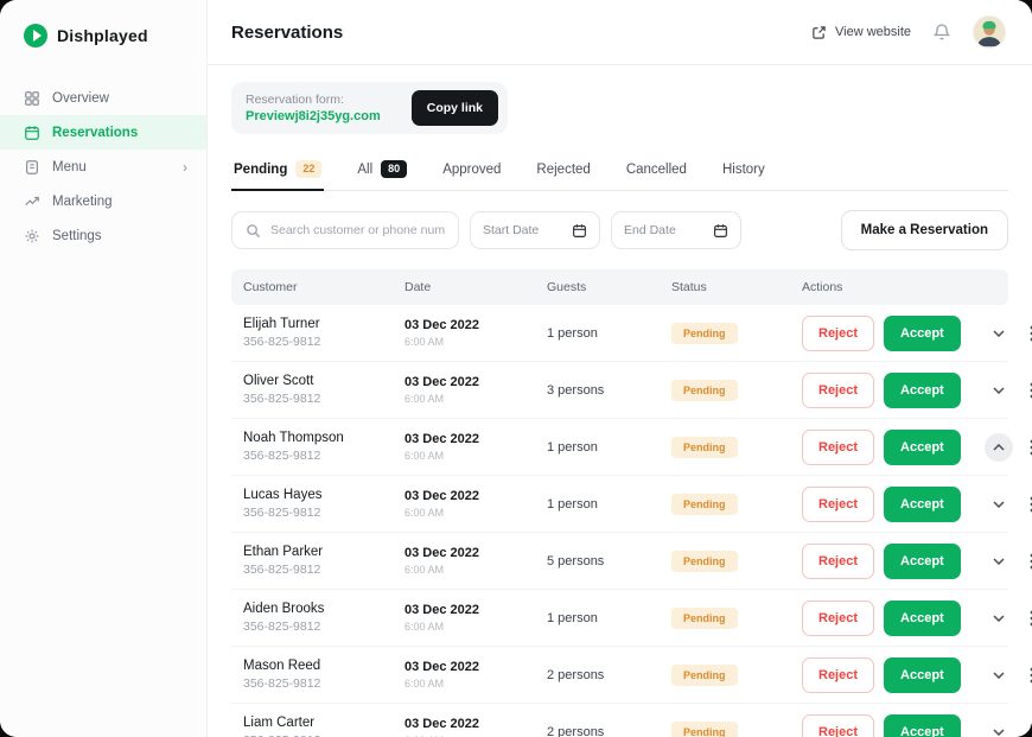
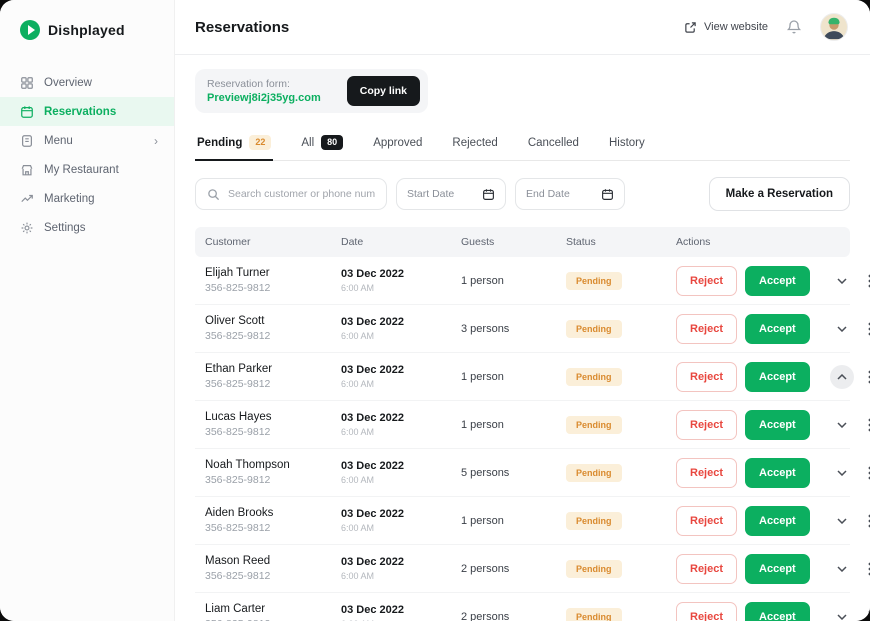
  Dishplayed
  Overview
  Reservations
  Menu
  ›
+ My Restaurant
  Marketing
  Settings
  Reservations
  View website
  Reservation form:
  Previewj8i2j35yg.com
  Copy link
  Pending
  22
  All
  80
  Approved
  Rejected
  Cancelled
  History
  Search customer or phone num
  Start Date
  End Date
  Make a Reservation
  Customer
  Date
  Guests
  Status
  Actions
  Elijah Turner
  356-825-9812
  03 Dec 2022
  6:00 AM
  1 person
  Pending
  Reject
  Accept
  Oliver Scott
  356-825-9812
  03 Dec 2022
  6:00 AM
  3 persons
  Pending
  Reject
  Accept
- Noah Thompson
+ Ethan Parker
  356-825-9812
  03 Dec 2022
  6:00 AM
  1 person
  Pending
  Reject
  Accept
  Lucas Hayes
  356-825-9812
  03 Dec 2022
  6:00 AM
  1 person
  Pending
  Reject
  Accept
- Ethan Parker
+ Noah Thompson
  356-825-9812
  03 Dec 2022
  6:00 AM
  5 persons
  Pending
  Reject
  Accept
  Aiden Brooks
  356-825-9812
  03 Dec 2022
  6:00 AM
  1 person
  Pending
  Reject
  Accept
  Mason Reed
  356-825-9812
  03 Dec 2022
  6:00 AM
  2 persons
  Pending
  Reject
  Accept
  Liam Carter
  03 Dec 2022
  2 persons
  Pending
  Reject
  Accept
